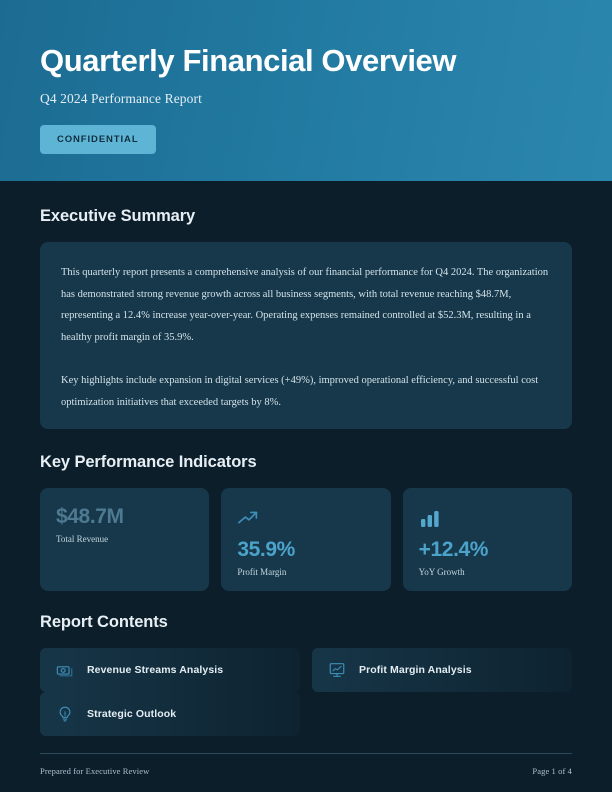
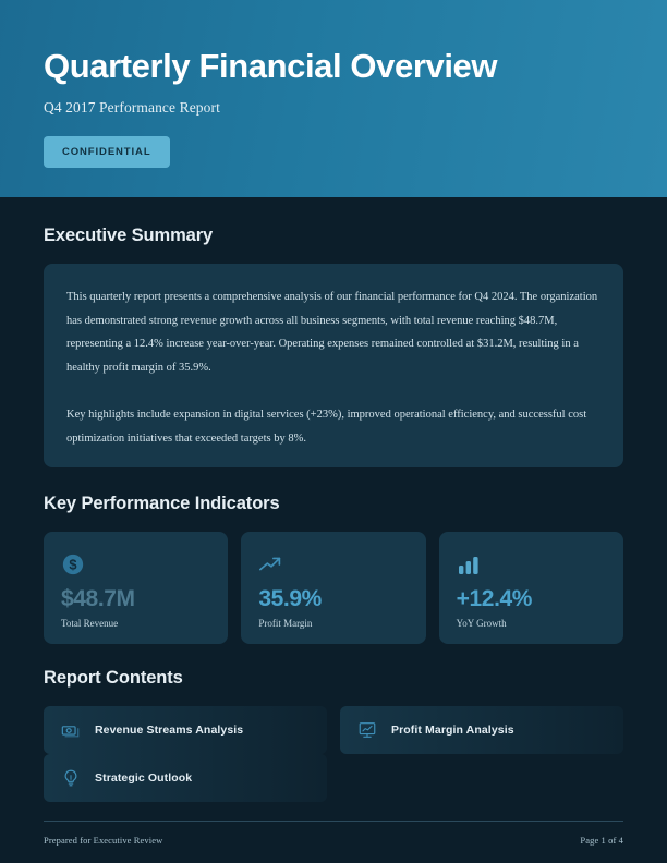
  Quarterly Financial Overview
- Q4 2024 Performance Report
+ Q4 2017 Performance Report
  CONFIDENTIAL
  Executive Summary
- This quarterly report presents a comprehensive analysis of our financial performance for Q4 2024. The organization has demonstrated strong revenue growth across all business segments, with total revenue reaching $48.7M, representing a 12.4% increase year-over-year. Operating expenses remained controlled at $52.3M, resulting in a healthy profit margin of 35.9%.
+ This quarterly report presents a comprehensive analysis of our financial performance for Q4 2024. The organization has demonstrated strong revenue growth across all business segments, with total revenue reaching $48.7M, representing a 12.4% increase year-over-year. Operating expenses remained controlled at $31.2M, resulting in a healthy profit margin of 35.9%.
- Key highlights include expansion in digital services (+49%), improved operational efficiency, and successful cost optimization initiatives that exceeded targets by 8%.
+ Key highlights include expansion in digital services (+23%), improved operational efficiency, and successful cost optimization initiatives that exceeded targets by 8%.
  Key Performance Indicators
+ $
  $48.7M
  Total Revenue
  35.9%
  Profit Margin
  +12.4%
  YoY Growth
  Report Contents
  Revenue Streams Analysis
  Profit Margin Analysis
  Strategic Outlook
  Prepared for Executive Review
  Page 1 of 4
